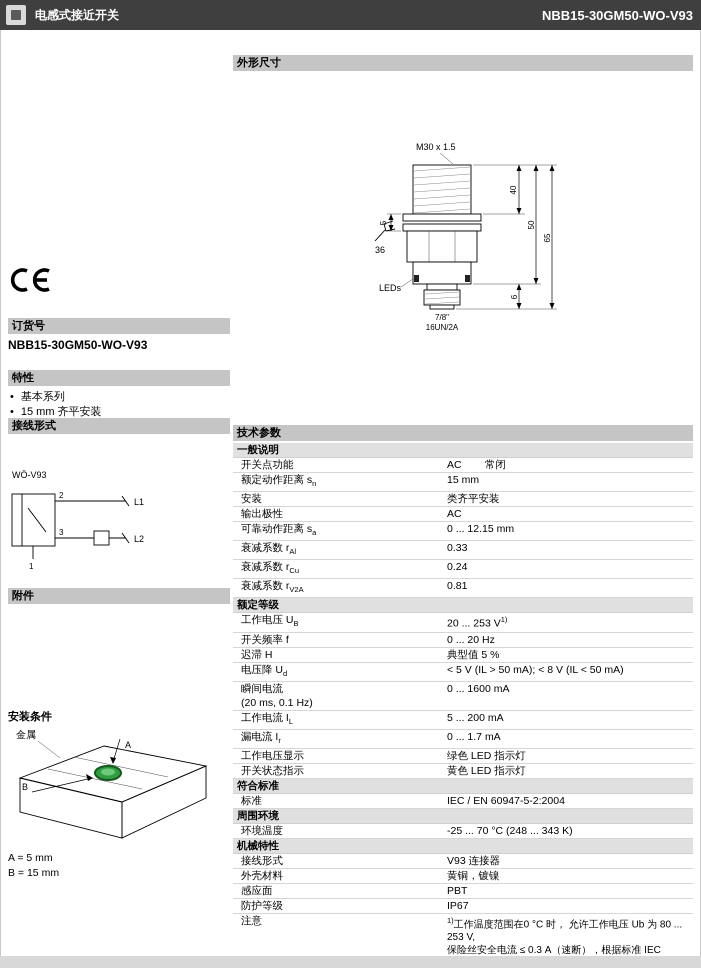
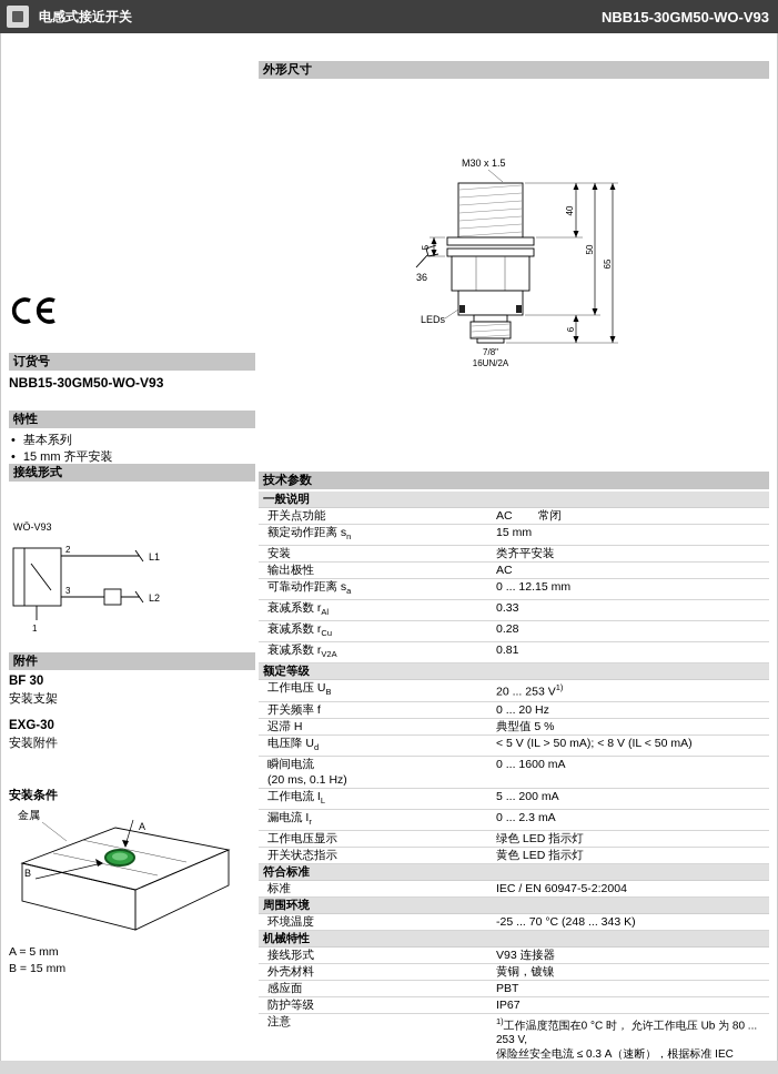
  电感式接近开关
  NBB15-30GM50-WO-V93
  订货号
  NBB15-30GM50-WO-V93
  特性
  基本系列
  15 mm 齐平安装
  接线形式
  WÖ-V93
  2
  L1
  3
  L2
  1
  附件
+ BF 30
+ 安装支架
+ EXG-30
+ 安装附件
  安装条件
  金属
  A
  B
  A = 5 mm
  B = 15 mm
  外形尺寸
  M30 x 1.5
  36
  LEDs
  7/8"
  16UN/2A
  技术参数
  一般说明
  开关点功能
  AC 常闭
  额定动作距离 sn
  15 mm
  安装
  类齐平安装
  输出极性
  AC
  可靠动作距离 sa
  0 ... 12.15 mm
  衰减系数 rAl
  0.33
  衰减系数 rCu
- 0.24
+ 0.28
  衰减系数 rV2A
  0.81
  额定等级
  工作电压 UB
  20 ... 253 V1)
  开关频率 f
  0 ... 20 Hz
  迟滞 H
  典型值 5 %
  电压降 Ud
  < 5 V (IL > 50 mA); < 8 V (IL < 50 mA)
  瞬间电流
  (20 ms, 0.1 Hz)
  0 ... 1600 mA
  工作电流 IL
  5 ... 200 mA
  漏电流 Ir
- 0 ... 1.7 mA
+ 0 ... 2.3 mA
  工作电压显示
  绿色 LED 指示灯
  开关状态指示
  黄色 LED 指示灯
  符合标准
  标准
  IEC / EN 60947-5-2:2004
  周围环境
  环境温度
  -25 ... 70 °C (248 ... 343 K)
  机械特性
  接线形式
  V93 连接器
  外壳材料
  黄铜，镀镍
  感应面
  PBT
  防护等级
  IP67
  注意
  1)工作温度范围在0 °C 时， 允许工作电压 Ub 为 80 ...
  253 V,
  保险丝安全电流 ≤ 0.3 A（速断），根据标准 IEC
